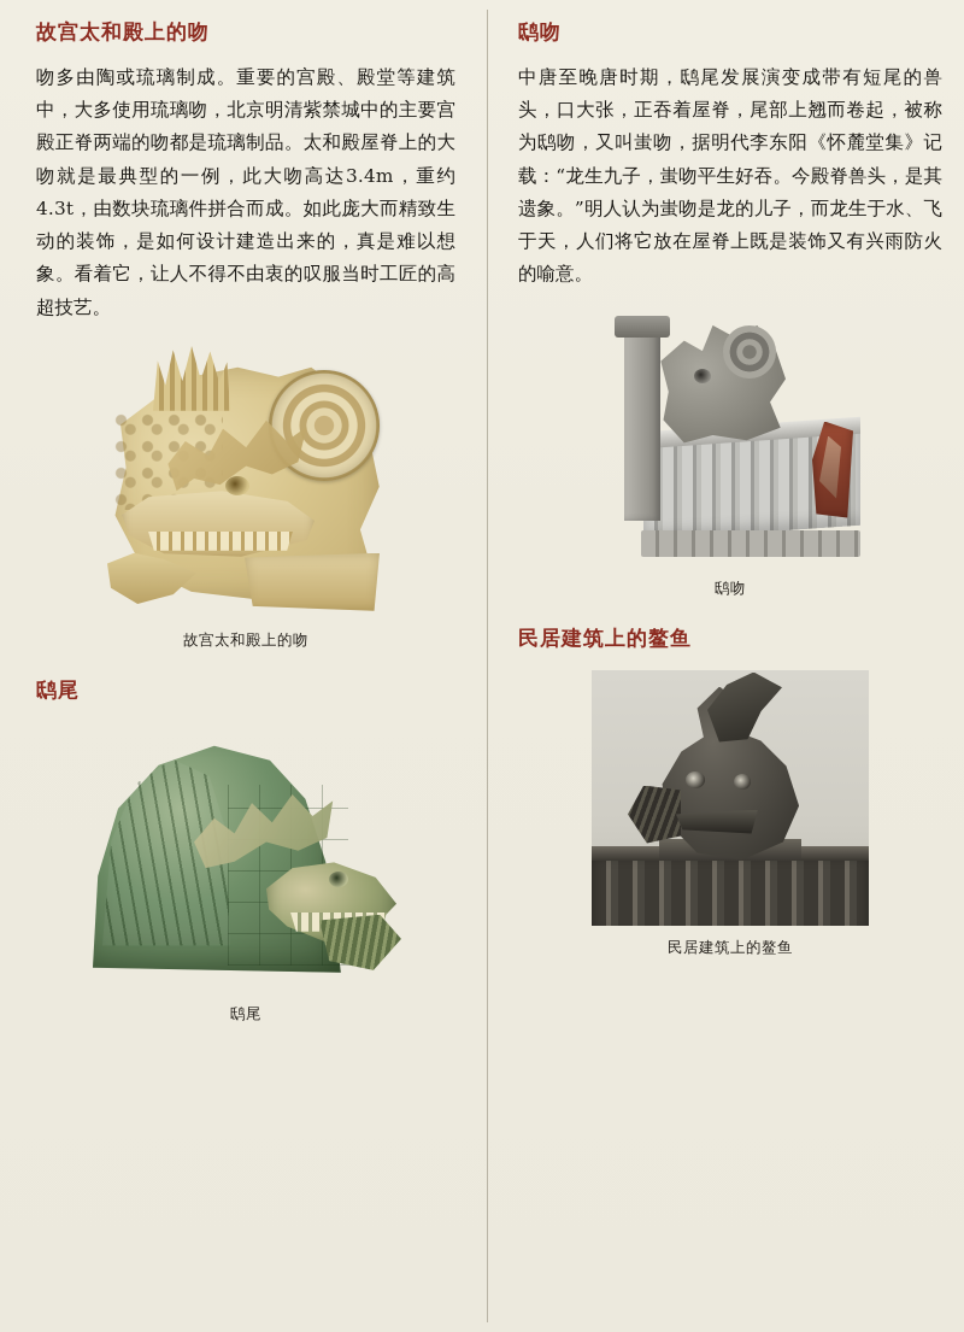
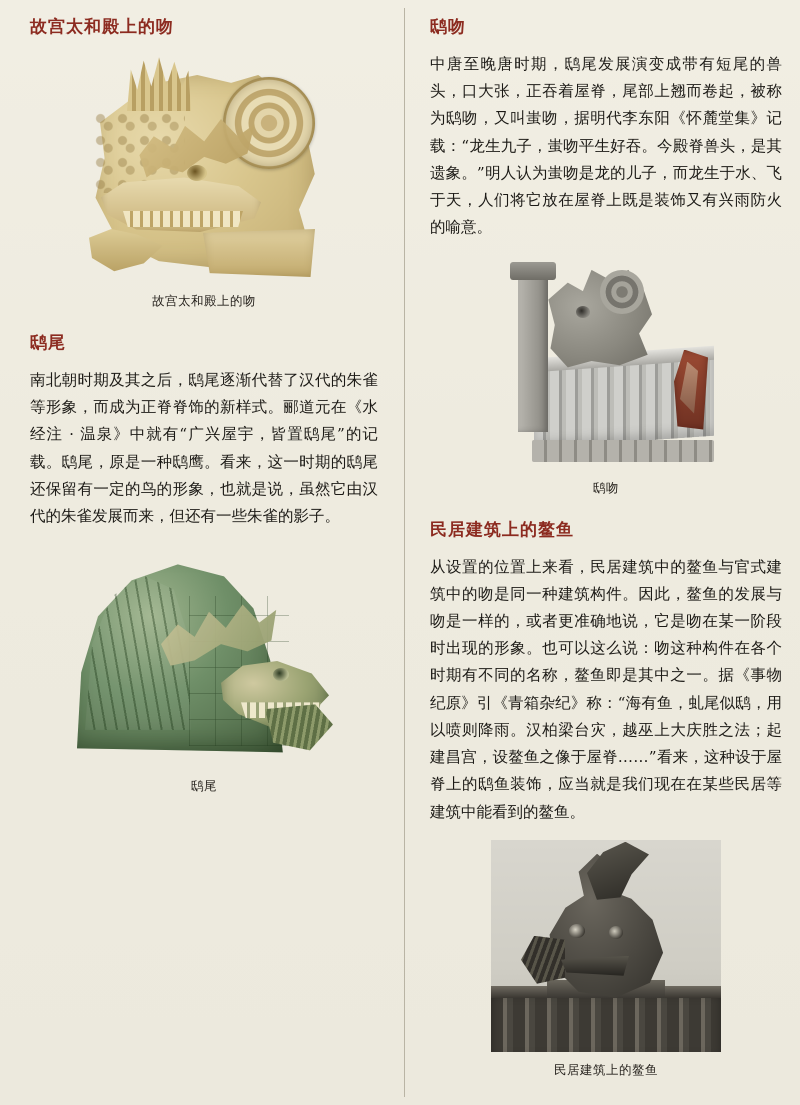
  故宫太和殿上的吻
- 吻多由陶或琉璃制成。重要的宫殿、殿堂等建筑中，大多使用琉璃吻，北京明清紫禁城中的主要宫殿正脊两端的吻都是琉璃制品。太和殿屋脊上的大吻就是最典型的一例，此大吻高达3.4m，重约4.3t，由数块琉璃件拼合而成。如此庞大而精致生动的装饰，是如何设计建造出来的，真是难以想象。看着它，让人不得不由衷的叹服当时工匠的高超技艺。
  故宫太和殿上的吻
  鸱尾
+ 南北朝时期及其之后，鸱尾逐渐代替了汉代的朱雀等形象，而成为正脊脊饰的新样式。郦道元在《水经注 · 温泉》中就有“广兴屋宇，皆置鸱尾”的记载。鸱尾，原是一种鸱鹰。看来，这一时期的鸱尾还保留有一定的鸟的形象，也就是说，虽然它由汉代的朱雀发展而来，但还有一些朱雀的影子。
  鸱尾
  鸱吻
  中唐至晚唐时期，鸱尾发展演变成带有短尾的兽头，口大张，正吞着屋脊，尾部上翘而卷起，被称为鸱吻，又叫蚩吻，据明代李东阳《怀麓堂集》记载：“龙生九子，蚩吻平生好吞。今殿脊兽头，是其遗象。”明人认为蚩吻是龙的儿子，而龙生于水、飞于天，人们将它放在屋脊上既是装饰又有兴雨防火的喻意。
  鸱吻
  民居建筑上的鳌鱼
+ 从设置的位置上来看，民居建筑中的鳌鱼与官式建筑中的吻是同一种建筑构件。因此，鳌鱼的发展与吻是一样的，或者更准确地说，它是吻在某一阶段时出现的形象。也可以这么说：吻这种构件在各个时期有不同的名称，鳌鱼即是其中之一。据《事物纪原》引《青箱杂纪》称：“海有鱼，虬尾似鸱，用以喷则降雨。汉柏梁台灾，越巫上大庆胜之法；起建昌宫，设鳌鱼之像于屋脊……”看来，这种设于屋脊上的鸱鱼装饰，应当就是我们现在在某些民居等建筑中能看到的鳌鱼。
  民居建筑上的鳌鱼
